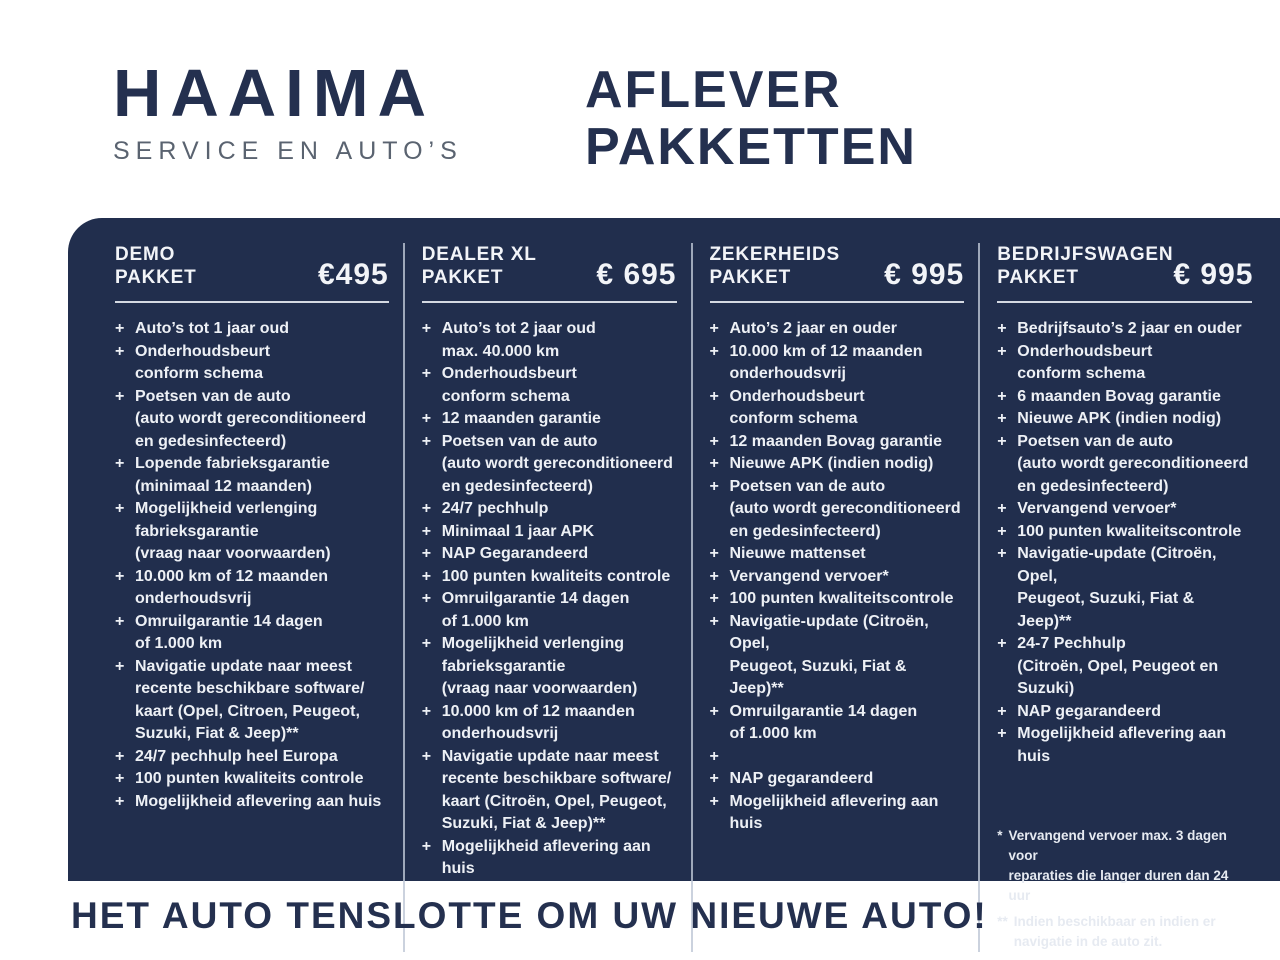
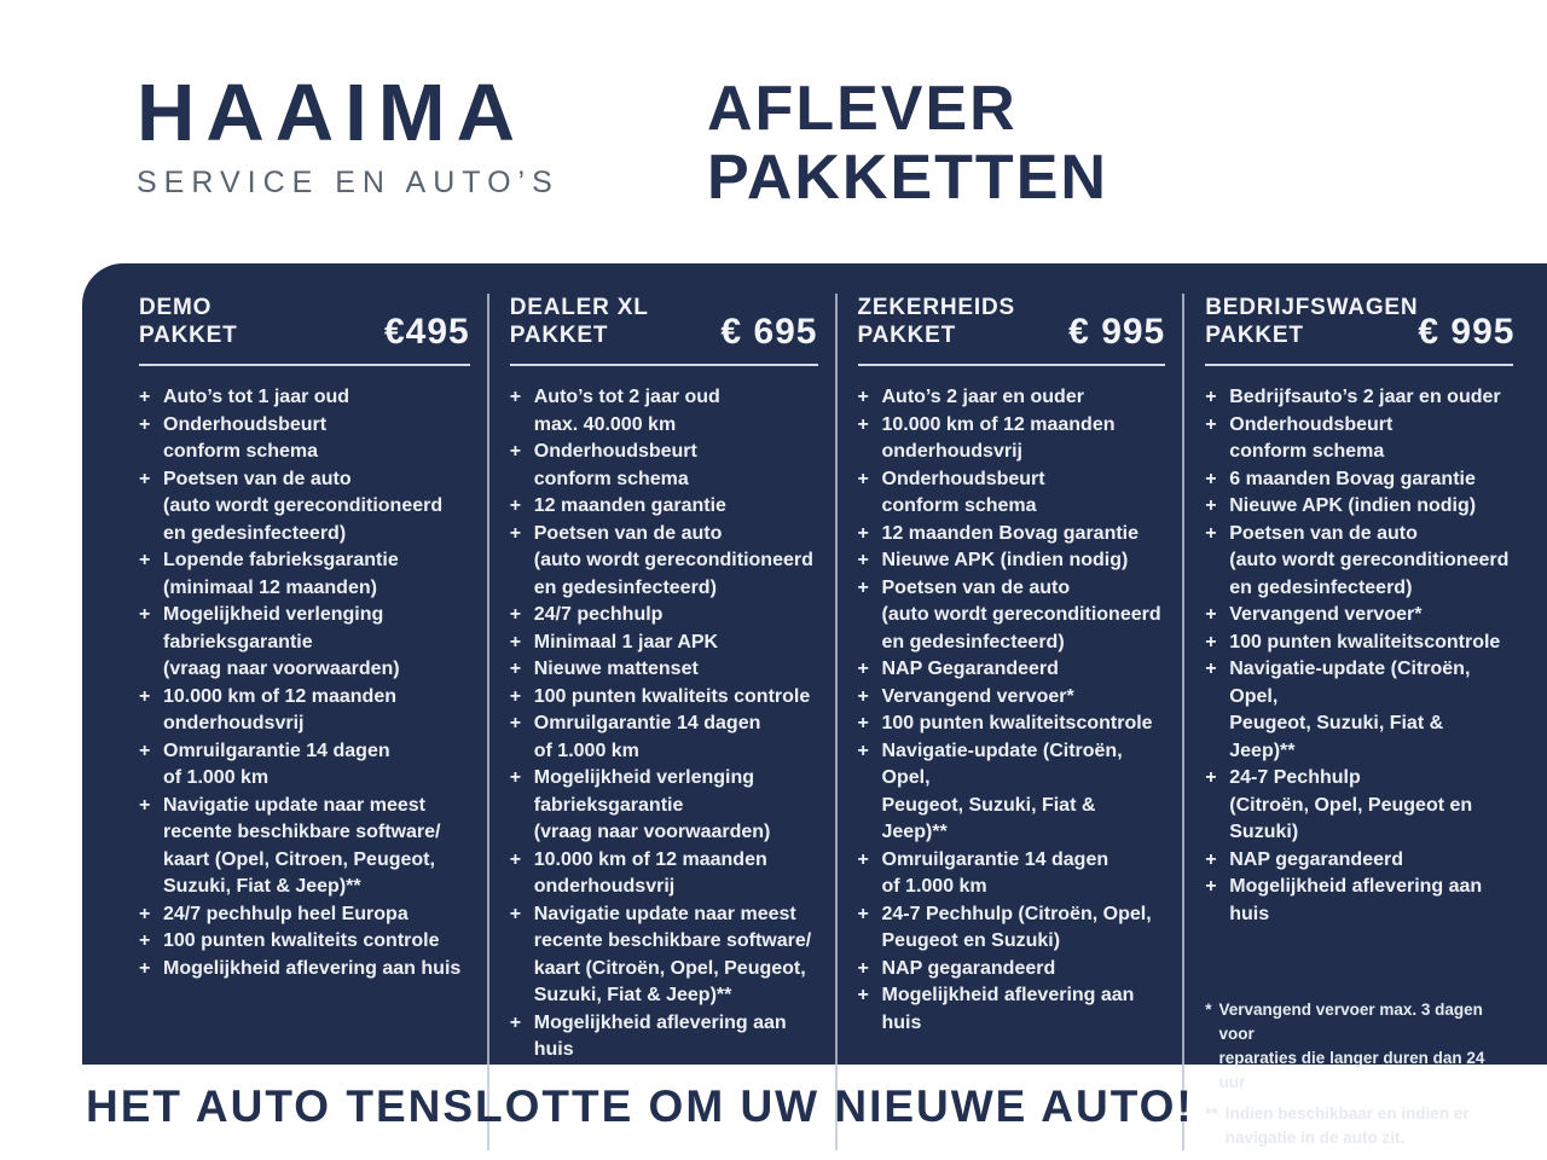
  HAAIMA
  SERVICE EN AUTO’S
  AFLEVER
  PAKKETTEN
  DEMO
  PAKKET
  €495
  +
  Auto’s tot 1 jaar oud
  +
  Onderhoudsbeurt
  conform schema
  +
  Poetsen van de auto
  (auto wordt gereconditioneerd
  en gedesinfecteerd)
  +
  Lopende fabrieksgarantie
  (minimaal 12 maanden)
  +
  Mogelijkheid verlenging
  fabrieksgarantie
  (vraag naar voorwaarden)
  +
  10.000 km of 12 maanden
  onderhoudsvrij
  +
  Omruilgarantie 14 dagen
  of 1.000 km
  +
  Navigatie update naar meest
  recente beschikbare software/
  kaart (Opel, Citroen, Peugeot,
  Suzuki, Fiat & Jeep)**
  +
  24/7 pechhulp heel Europa
  +
  100 punten kwaliteits controle
  +
  Mogelijkheid aflevering aan huis
  DEALER XL
  PAKKET
  € 695
  +
  Auto’s tot 2 jaar oud
  max. 40.000 km
  +
  Onderhoudsbeurt
  conform schema
  +
  12 maanden garantie
  +
  Poetsen van de auto
  (auto wordt gereconditioneerd
  en gedesinfecteerd)
  +
  24/7 pechhulp
  +
  Minimaal 1 jaar APK
  +
- NAP Gegarandeerd
+ Nieuwe mattenset
  +
  100 punten kwaliteits controle
  +
  Omruilgarantie 14 dagen
  of 1.000 km
  +
  Mogelijkheid verlenging
  fabrieksgarantie
  (vraag naar voorwaarden)
  +
  10.000 km of 12 maanden
  onderhoudsvrij
  +
  Navigatie update naar meest
  recente beschikbare software/
  kaart (Citroën, Opel, Peugeot,
  Suzuki, Fiat & Jeep)**
  +
  Mogelijkheid aflevering aan huis
  ZEKERHEIDS
  PAKKET
  € 995
  +
  Auto’s 2 jaar en ouder
  +
  10.000 km of 12 maanden
  onderhoudsvrij
  +
  Onderhoudsbeurt
  conform schema
  +
  12 maanden Bovag garantie
  +
  Nieuwe APK (indien nodig)
  +
  Poetsen van de auto
  (auto wordt gereconditioneerd
  en gedesinfecteerd)
  +
- Nieuwe mattenset
+ NAP Gegarandeerd
  +
  Vervangend vervoer*
  +
  100 punten kwaliteitscontrole
  +
  Navigatie-update (Citroën, Opel,
  Peugeot, Suzuki, Fiat & Jeep)**
  +
  Omruilgarantie 14 dagen
  of 1.000 km
  +
+ 24-7 Pechhulp (Citroën, Opel,
+ Peugeot en Suzuki)
  +
  NAP gegarandeerd
  +
  Mogelijkheid aflevering aan huis
  BEDRIJFSWAGEN
  PAKKET
  € 995
  +
  Bedrijfsauto’s 2 jaar en ouder
  +
  Onderhoudsbeurt
  conform schema
  +
  6 maanden Bovag garantie
  +
  Nieuwe APK (indien nodig)
  +
  Poetsen van de auto
  (auto wordt gereconditioneerd
  en gedesinfecteerd)
  +
  Vervangend vervoer*
  +
  100 punten kwaliteitscontrole
  +
  Navigatie-update (Citroën, Opel,
  Peugeot, Suzuki, Fiat & Jeep)**
  +
  24-7 Pechhulp
  (Citroën, Opel, Peugeot en Suzuki)
  +
  NAP gegarandeerd
  +
  Mogelijkheid aflevering aan huis
  *
  Vervangend vervoer max. 3 dagen voor
  reparaties die langer duren dan 24 uur
  **
  Indien beschikbaar en indien er
  navigatie in de auto zit.
  HET AUTO TENSLOTTE OM UW NIEUWE AUTO!
